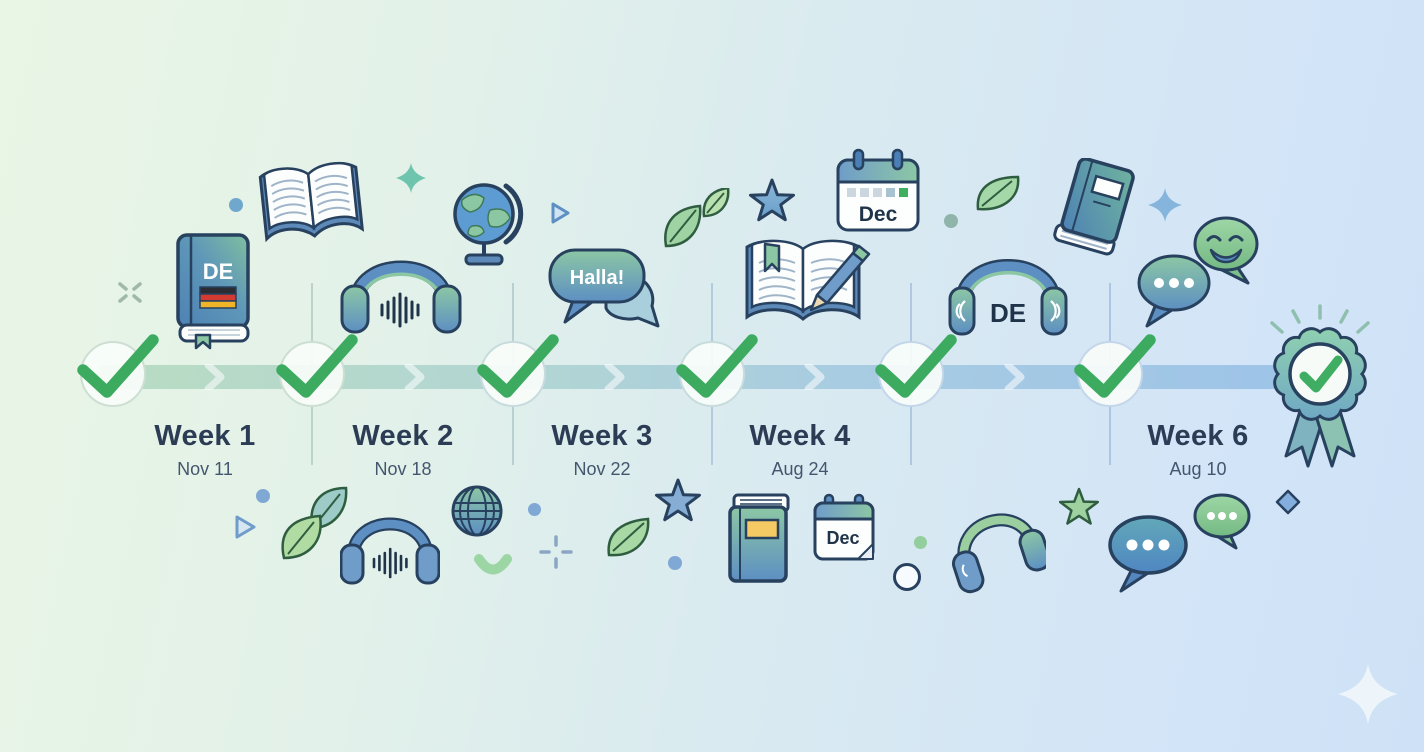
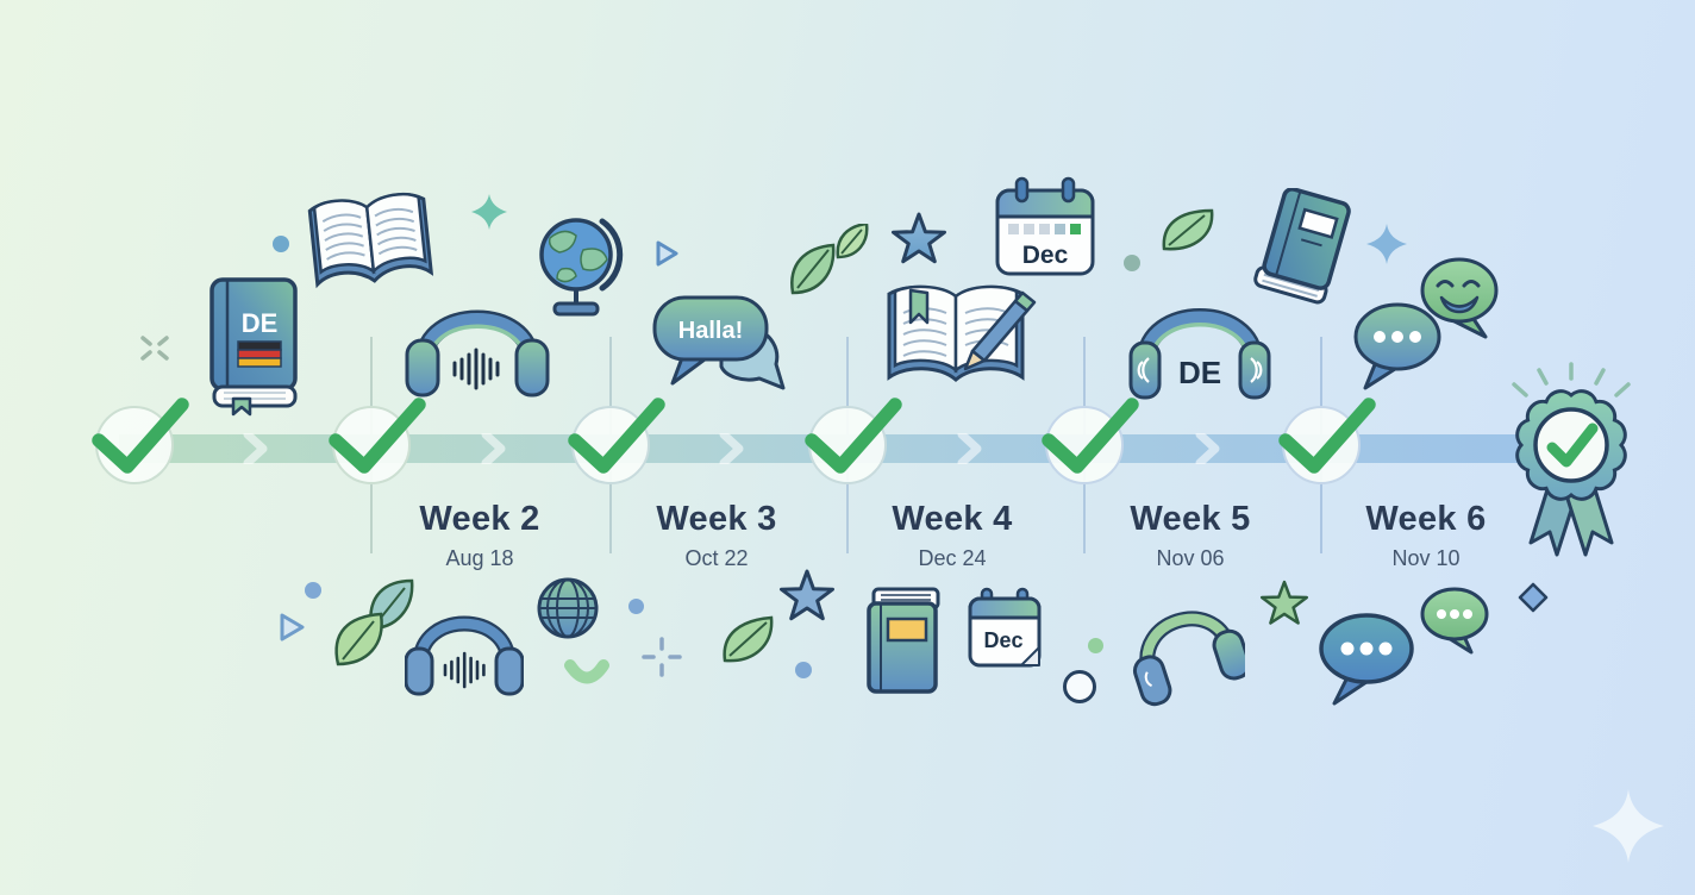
- Week 1
- Nov 11
  Week 2
- Nov 18
+ Aug 18
  Week 3
- Nov 22
+ Oct 22
  Week 4
- Aug 24
+ Dec 24
+ Week 5
+ Nov 06
  Week 6
- Aug 10
+ Nov 10
  DE
  Halla!
  Dec
  DE
  Dec
